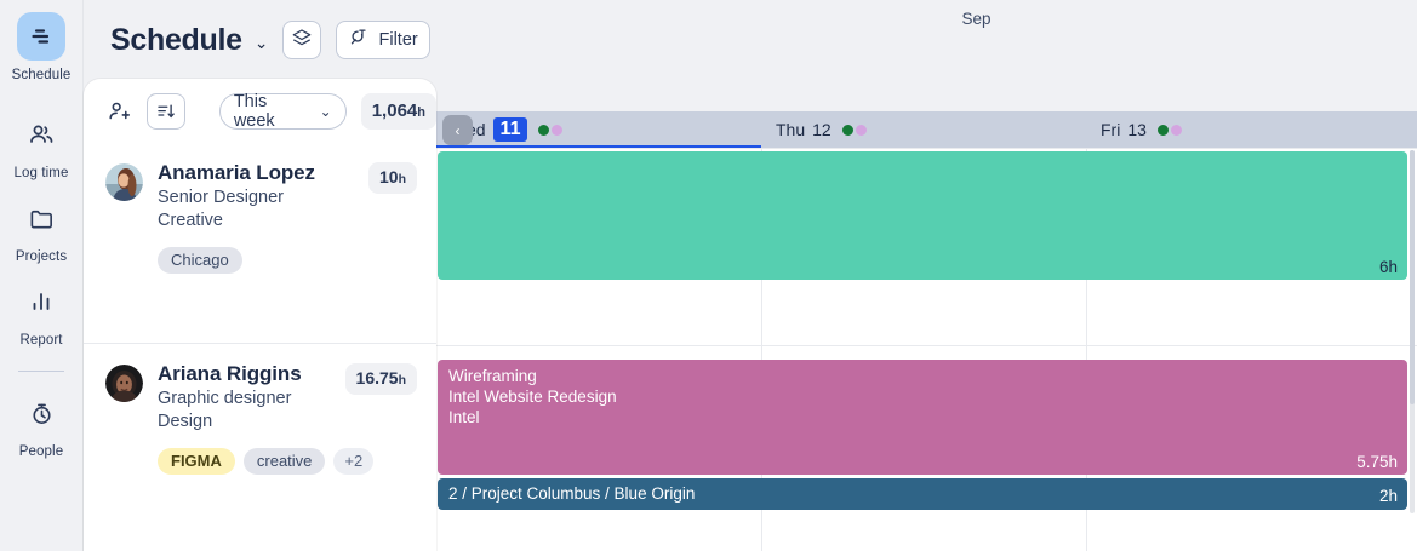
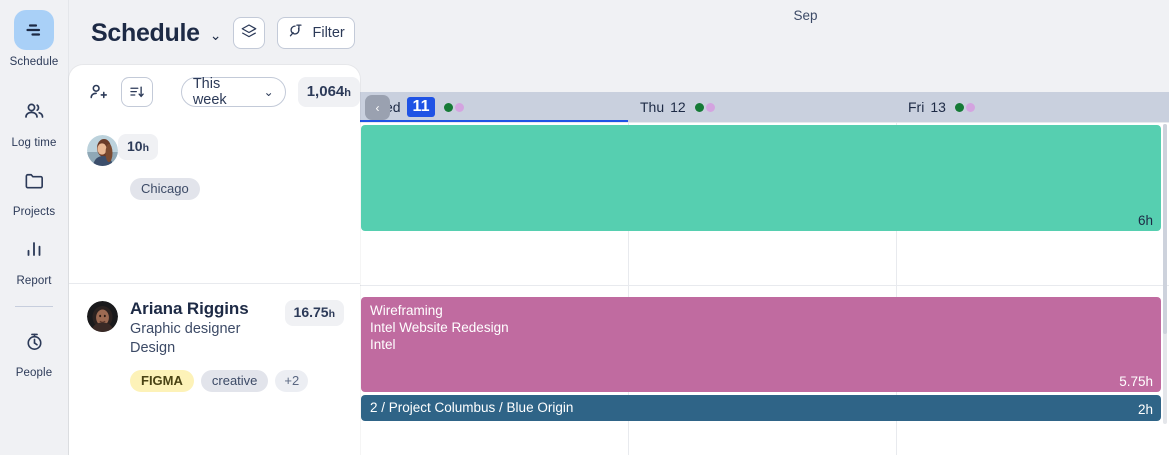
  Schedule
  Log time
  Projects
  Report
  People
  Schedule
  ⌄
  Filter
  This week
  ⌄
  1,064
  h
- Anamaria Lopez
- Senior Designer
- Creative
  10
  h
  Chicago
  Ariana Riggins
  Graphic designer
  Design
  16.75
  h
  FIGMA
  creative
  +2
  Sep
  11
  Thu
  12
  Fri
  13
  ‹
  6h
  Wireframing
  Intel Website Redesign
  Intel
  5.75h
  2 / Project Columbus / Blue Origin
  2h
